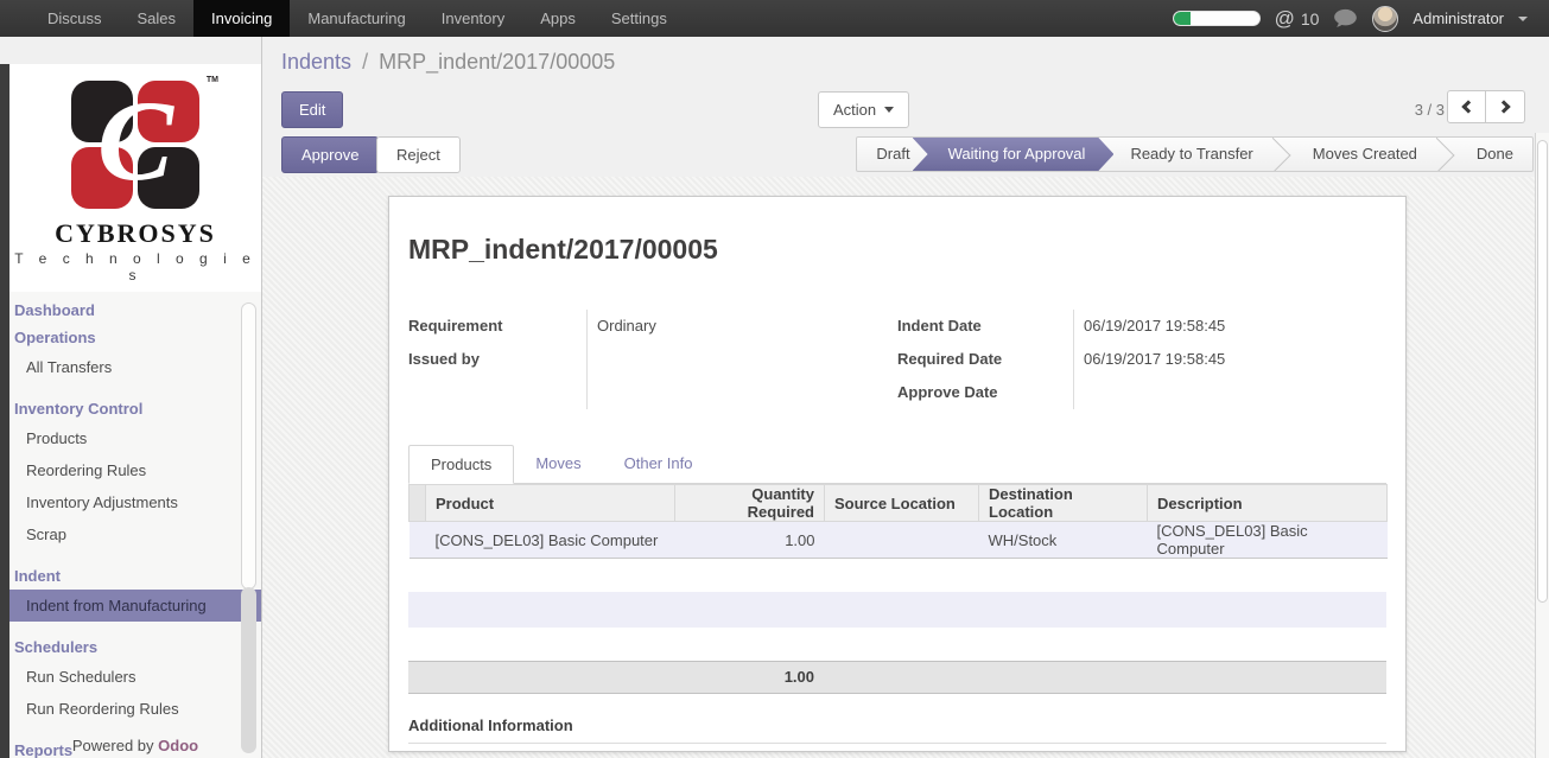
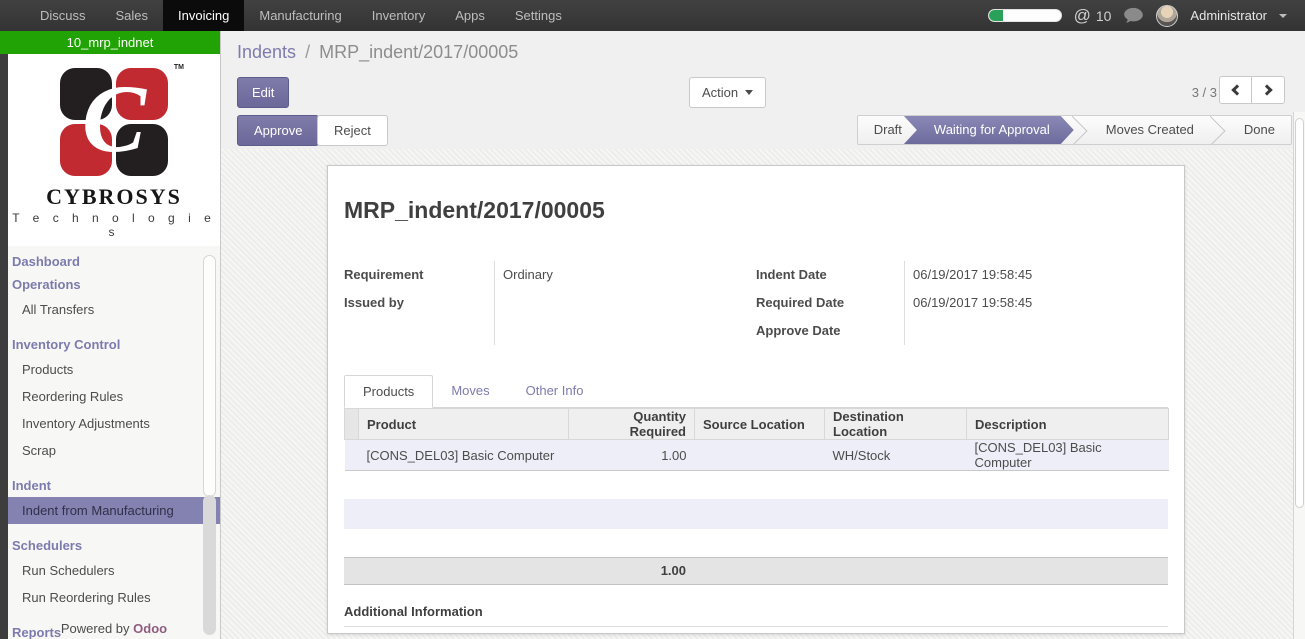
  Discuss
  Sales
  Invoicing
  Manufacturing
  Inventory
  Apps
  Settings
  @
  10
  Administrator
+ 10_mrp_indnet
  C
  CYBROSYS
  T e c h n o l o g i e s
  Dashboard
  Operations
  All Transfers
  Inventory Control
  Products
  Reordering Rules
  Inventory Adjustments
  Scrap
  Indent
  Indent from Manufacturing
  Schedulers
  Run Schedulers
  Run Reordering Rules
  Reports
  Powered by Odoo
  Indents / MRP_indent/2017/00005
  Edit
  Action
  3 / 3
  Approve
  Reject
  Draft
  Waiting for Approval
- Ready to Transfer
  Moves Created
  Done
  MRP_indent/2017/00005
  Requirement
  Issued by
  Ordinary
  Indent Date
  Required Date
  Approve Date
  06/19/2017 19:58:45
  06/19/2017 19:58:45
  Products
  Moves
  Other Info
  	Product	Quantity Required	Source Location	Destination Location	Description
  	[CONS_DEL03] Basic Computer	1.00		WH/Stock	[CONS_DEL03] Basic Computer
  1.00
  Additional Information
